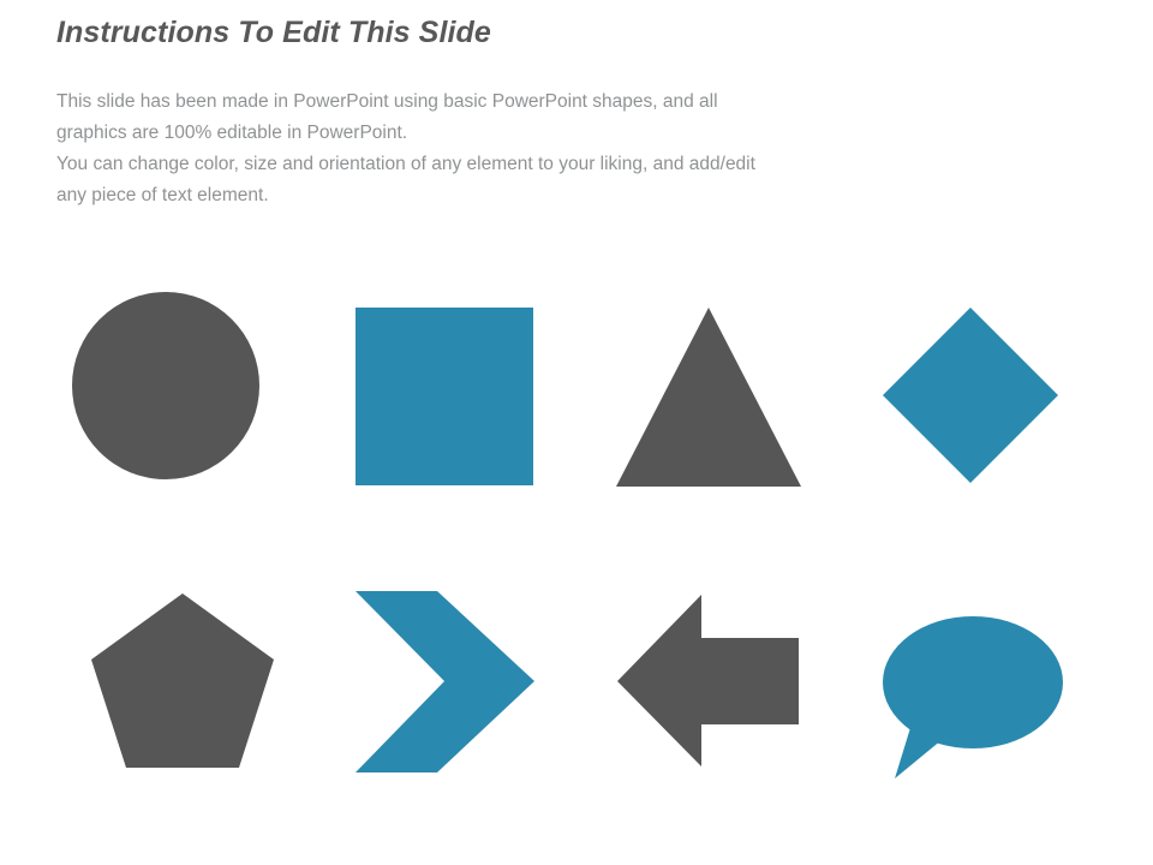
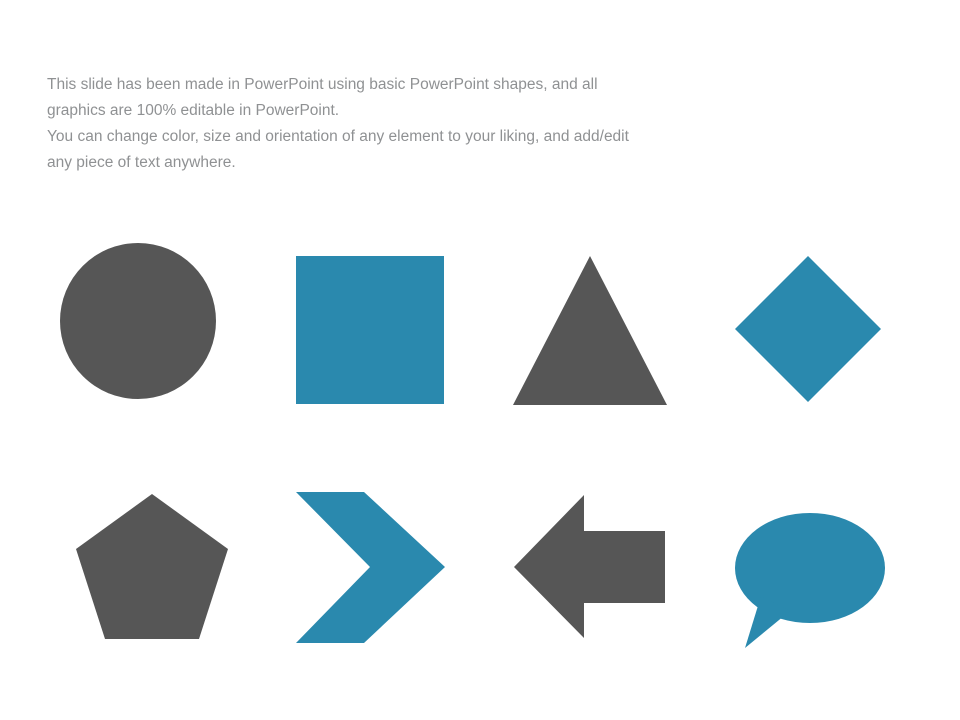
- Instructions To Edit This Slide
  This slide has been made in PowerPoint using basic PowerPoint shapes, and all
  graphics are 100% editable in PowerPoint.
  You can change color, size and orientation of any element to your liking, and add/edit
- any piece of text element.
+ any piece of text anywhere.
